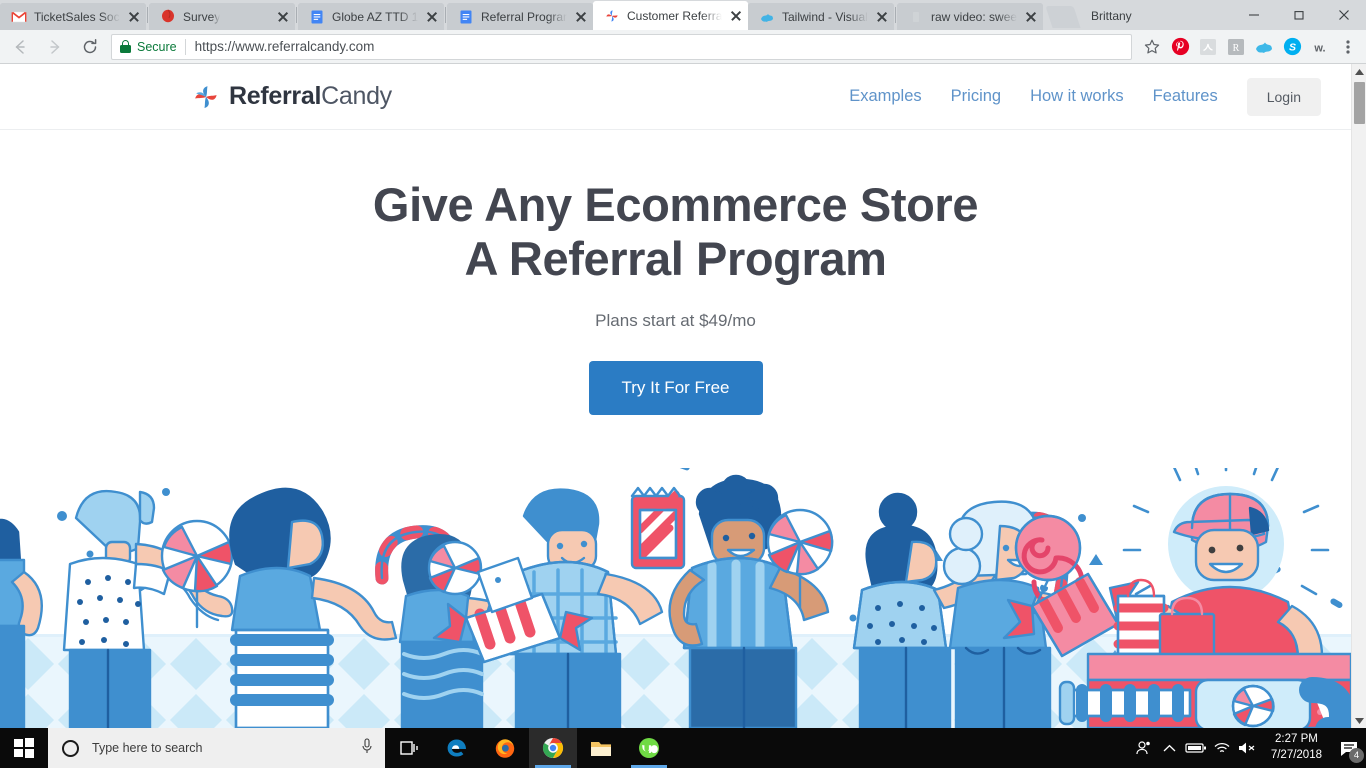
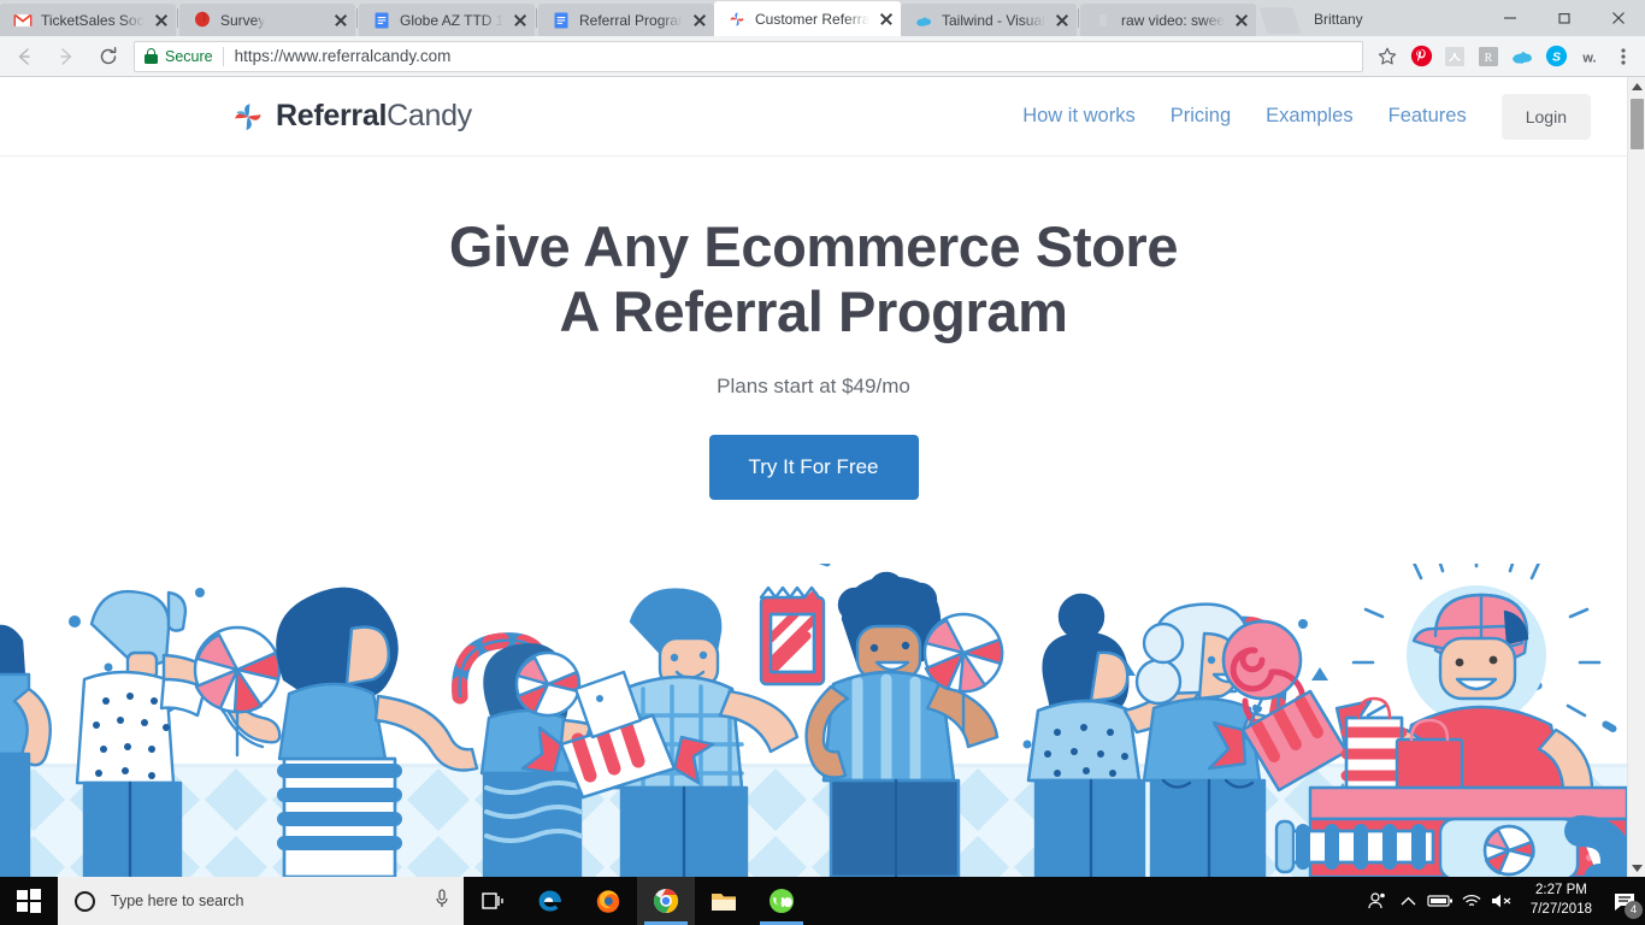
  TicketSales Soc
  Survey
  Globe AZ TTD 1
  Referral Progra
  Customer Referra
  Tailwind - Visual
  raw video: swee
  Brittany
  Secure
  https://www.referralcandy.com
  R
  S
  w.
  ReferralCandy
- Examples
+ How it works
  Pricing
- How it works
+ Examples
  Features
  Login
  Give Any Ecommerce Store
  A Referral Program
  Plans start at $49/mo
  Try It For Free
  Type here to search
  2:27 PM
  7/27/2018
  4
